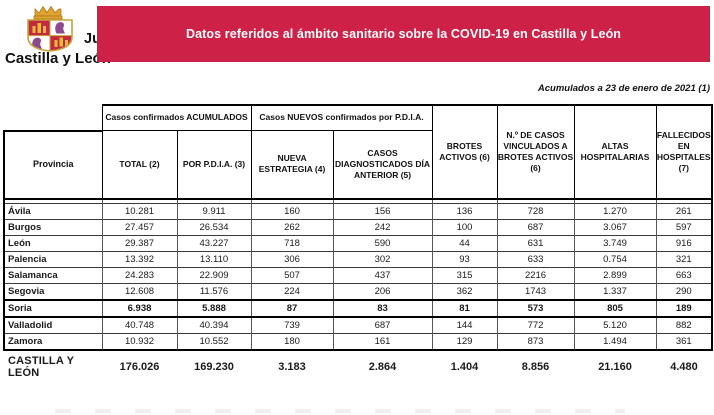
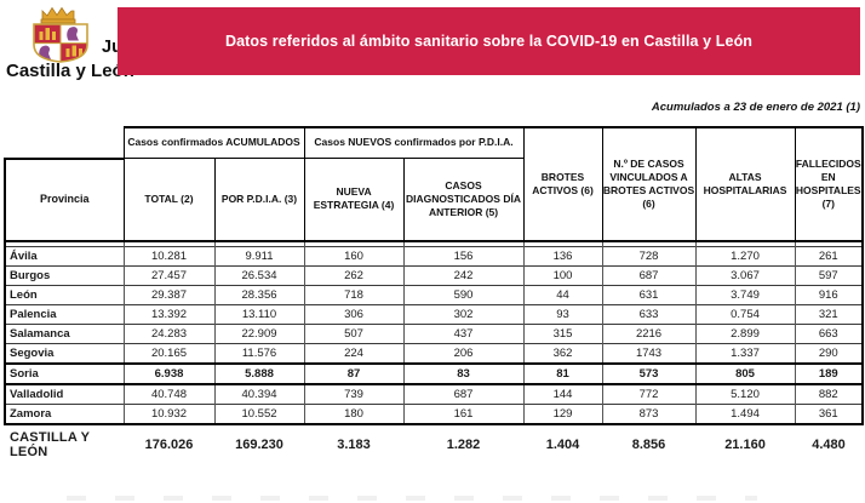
  Castilla y Le
  Datos referidos al ámbito sanitario sobre la COVID-19 en Castilla y León
  Acumulados a 23 de enero de 2021 (1)
  	Casos confirmados ACUMULADOS	Casos NUEVOS confirmados por P.D.I.A.	BROTES ACTIVOS (6)	N.º DE CASOS VINCULADOS A BROTES ACTIVOS (6)	ALTAS HOSPITALARIAS	FALLECIDOS EN HOSPITALES (7)
  Provincia	TOTAL (2)	POR P.D.I.A. (3)	NUEVA ESTRATEGIA (4)	CASOS DIAGNOSTICADOS DÍA ANTERIOR (5)
  Ávila	10.281	9.911	160	156	136	728	1.270	261
  Burgos	27.457	26.534	262	242	100	687	3.067	597
- León	29.387	43.227	718	590	44	631	3.749	916
+ León	29.387	28.356	718	590	44	631	3.749	916
  Palencia	13.392	13.110	306	302	93	633	0.754	321
  Salamanca	24.283	22.909	507	437	315	2216	2.899	663
- Segovia	12.608	11.576	224	206	362	1743	1.337	290
+ Segovia	20.165	11.576	224	206	362	1743	1.337	290
  Soria	6.938	5.888	87	83	81	573	805	189
  Valladolid	40.748	40.394	739	687	144	772	5.120	882
  Zamora	10.932	10.552	180	161	129	873	1.494	361
- CASTILLA Y LEÓN	176.026	169.230	3.183	2.864	1.404	8.856	21.160	4.480
+ CASTILLA Y LEÓN	176.026	169.230	3.183	1.282	1.404	8.856	21.160	4.480
